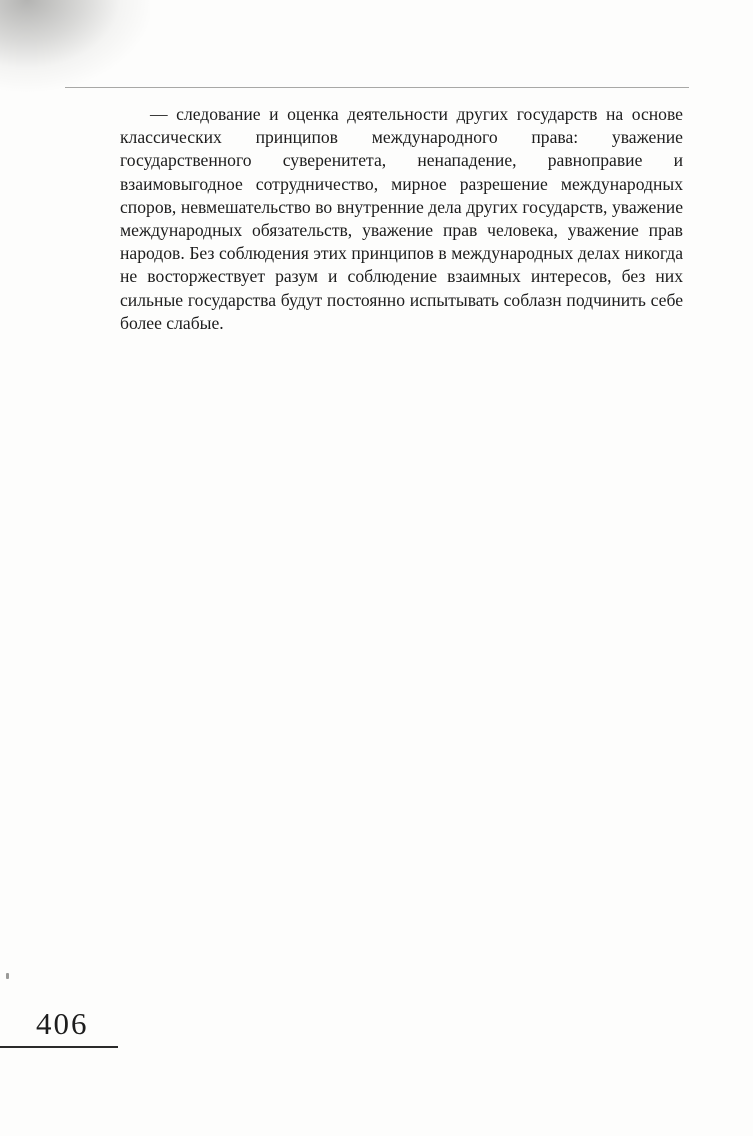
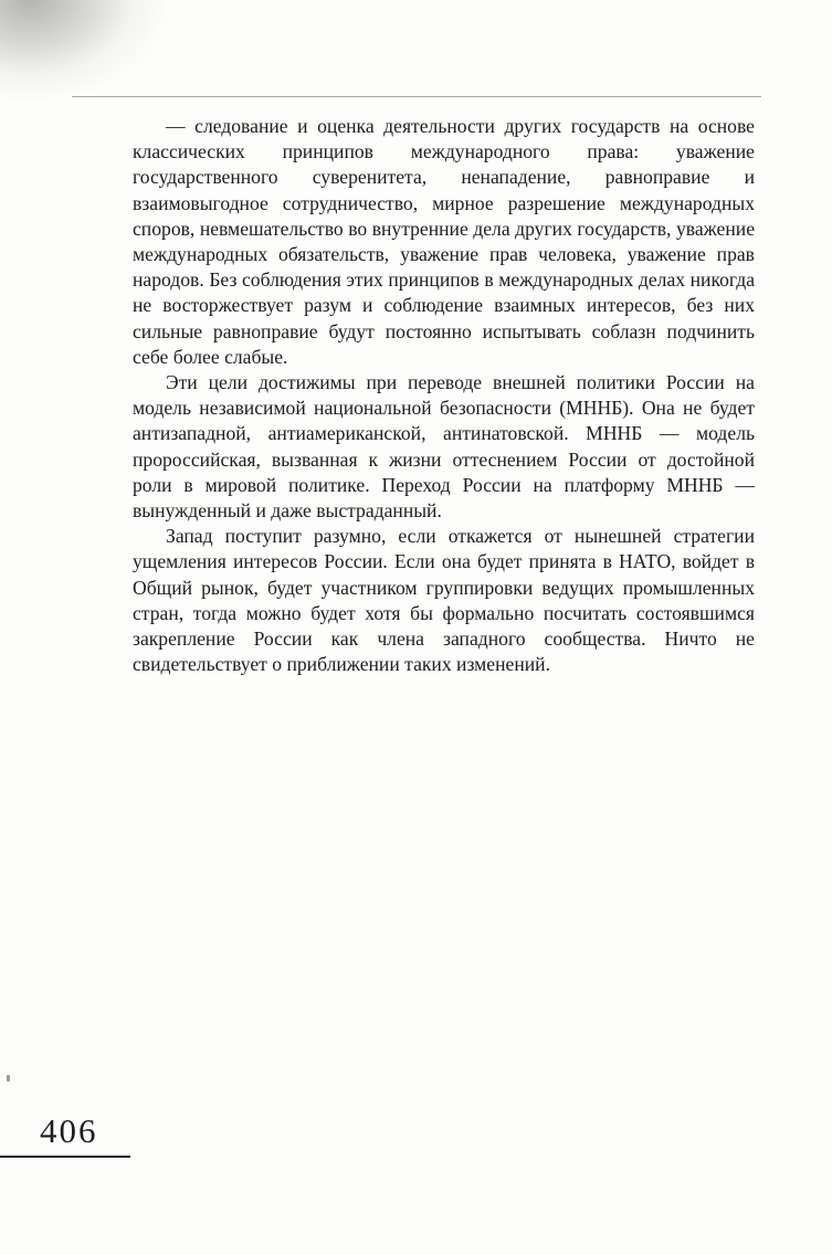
- — следование и оценка деятельности других государств на основе классических принципов международного права: уважение государственного суверенитета, ненападение, равноправие и взаимовыгодное сотрудничество, мирное разрешение международных споров, невмешательство во внутренние дела других государств, уважение международных обязательств, уважение прав человека, уважение прав народов. Без соблюдения этих принципов в международных делах никогда не восторжествует разум и соблюдение взаимных интересов, без них сильные государства будут постоянно испытывать соблазн подчинить себе более слабые.
+ — следование и оценка деятельности других государств на основе классических принципов международного права: уважение государственного суверенитета, ненападение, равноправие и взаимовыгодное сотрудничество, мирное разрешение международных споров, невмешательство во внутренние дела других государств, уважение международных обязательств, уважение прав человека, уважение прав народов. Без соблюдения этих принципов в международных делах никогда не восторжествует разум и соблюдение взаимных интересов, без них сильные равноправие будут постоянно испытывать соблазн подчинить себе более слабые.
+ Эти цели достижимы при переводе внешней политики России на модель независимой национальной безопасности (МННБ). Она не будет антизападной, антиамериканской, антинатовской. МННБ — модель пророссийская, вызванная к жизни оттеснением России от достойной роли в мировой политике. Переход России на платформу МННБ — вынужденный и даже выстраданный.
+ Запад поступит разумно, если откажется от нынешней стратегии ущемления интересов России. Если она будет принята в НАТО, войдет в Общий рынок, будет участником группировки ведущих промышленных стран, тогда можно будет хотя бы формально посчитать состоявшимся закрепление России как члена западного сообщества. Ничто не свидетельствует о приближении таких изменений.
  406
